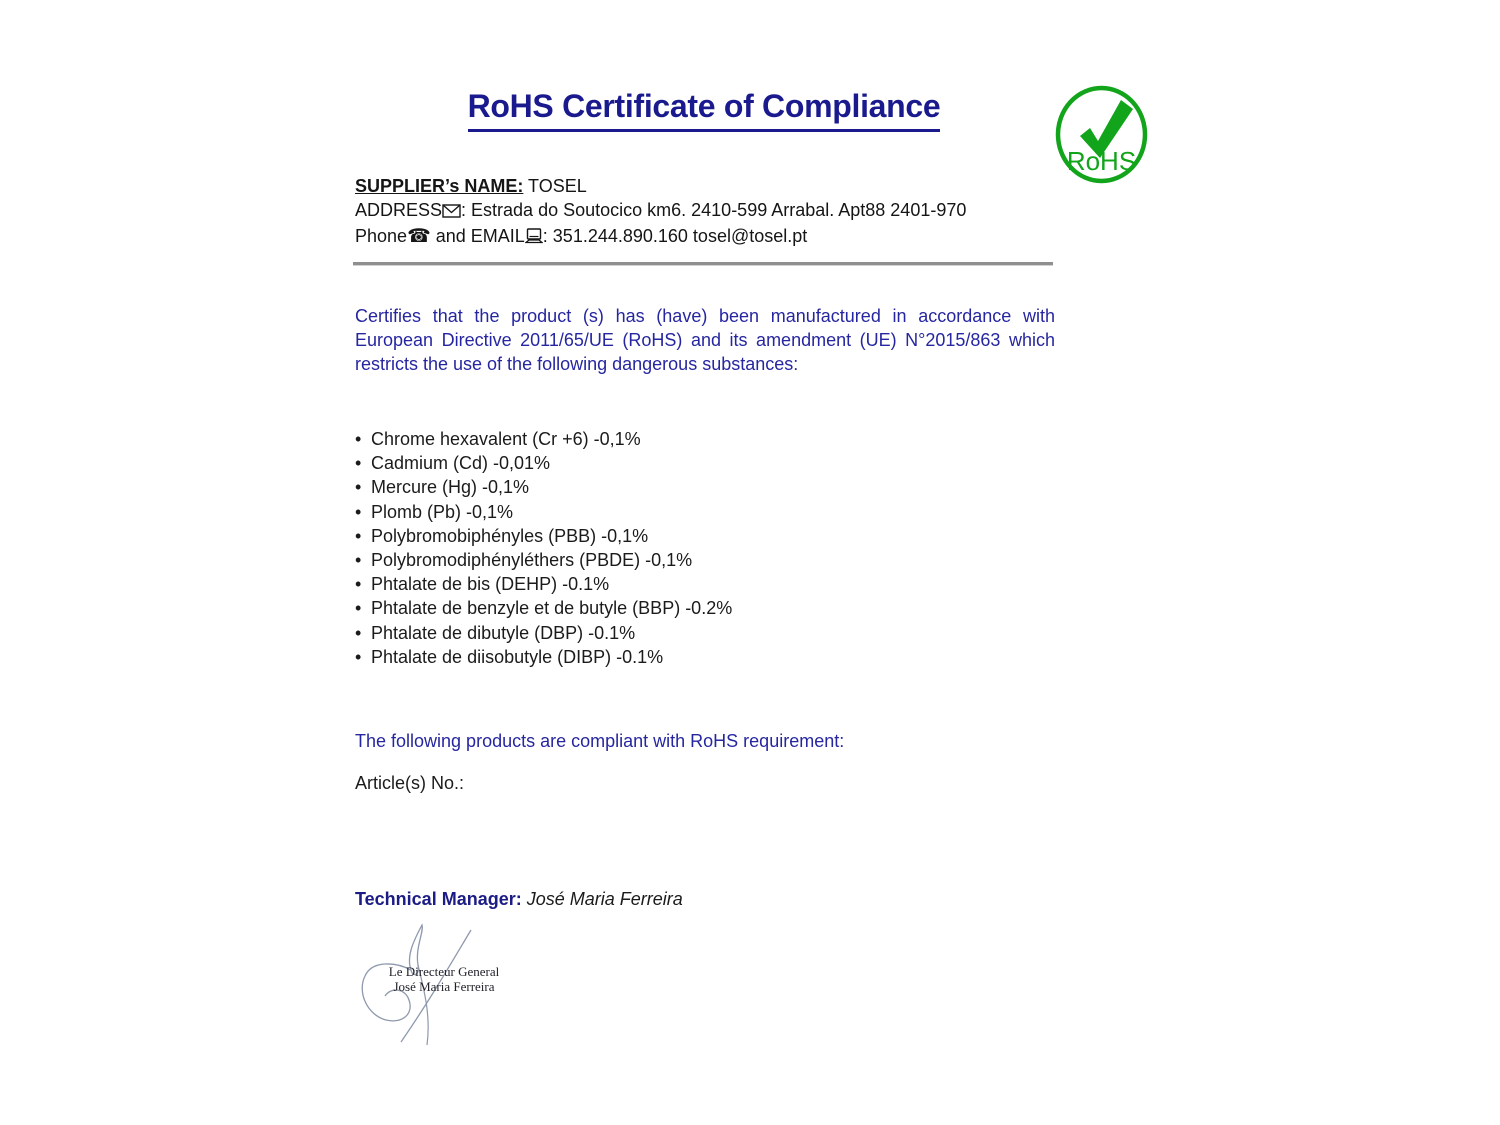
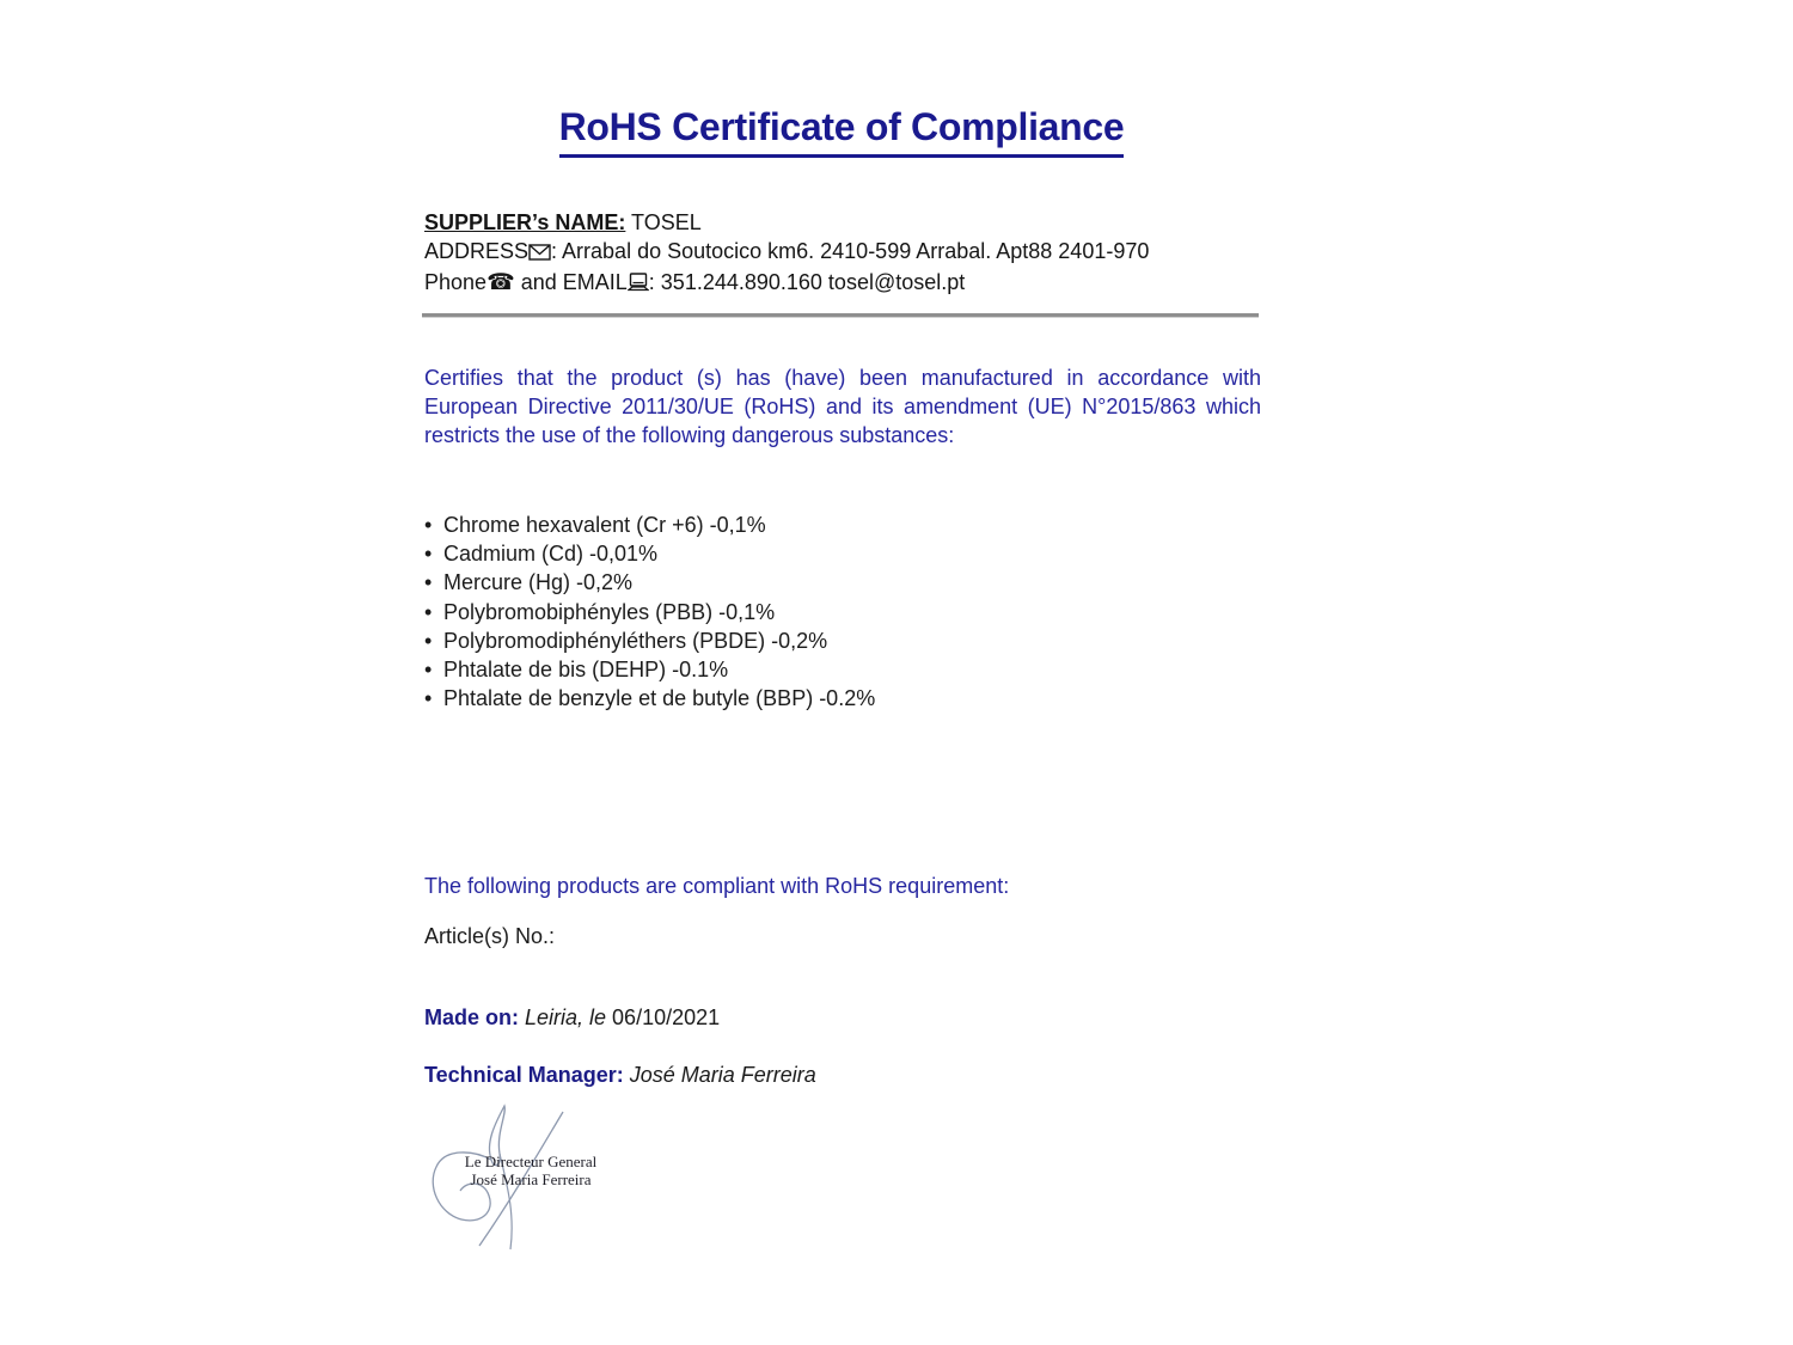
  RoHS Certificate of Compliance
- RoHS
  SUPPLIER’s NAME: TOSEL
- ADDRESS : Estrada do Soutocico km6. 2410-599 Arrabal. Apt88 2401-970
+ ADDRESS : Arrabal do Soutocico km6. 2410-599 Arrabal. Apt88 2401-970
  Phone☎ and EMAIL : 351.244.890.160 tosel@tosel.pt
- Certifies that the product (s) has (have) been manufactured in accordance with European Directive 2011/65/UE (RoHS) and its amendment (UE) N°2015/863 which restricts the use of the following dangerous substances:
+ Certifies that the product (s) has (have) been manufactured in accordance with European Directive 2011/30/UE (RoHS) and its amendment (UE) N°2015/863 which restricts the use of the following dangerous substances:
  Chrome hexavalent (Cr +6) -0,1%
  Cadmium (Cd) -0,01%
- Mercure (Hg) -0,1%
+ Mercure (Hg) -0,2%
- Plomb (Pb) -0,1%
  Polybromobiphényles (PBB) -0,1%
- Polybromodiphényléthers (PBDE) -0,1%
+ Polybromodiphényléthers (PBDE) -0,2%
  Phtalate de bis (DEHP) -0.1%
  Phtalate de benzyle et de butyle (BBP) -0.2%
- Phtalate de dibutyle (DBP) -0.1%
- Phtalate de diisobutyle (DIBP) -0.1%
  The following products are compliant with RoHS requirement:
  Article(s) No.:
+ Made on: Leiria, le 06/10/2021
  Technical Manager: José Maria Ferreira
  Le Directeur General
  José Maria Ferreira
